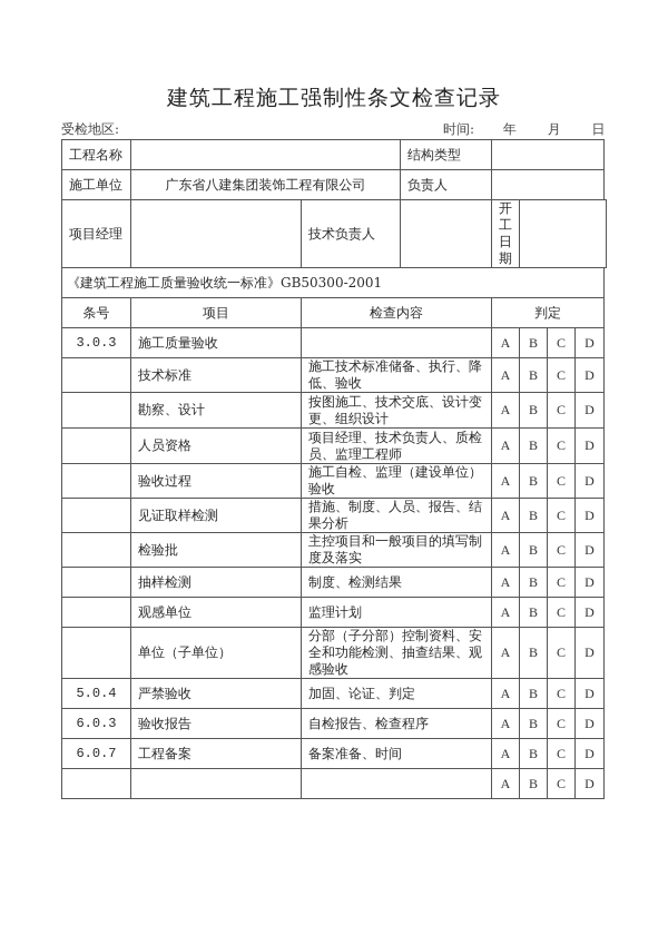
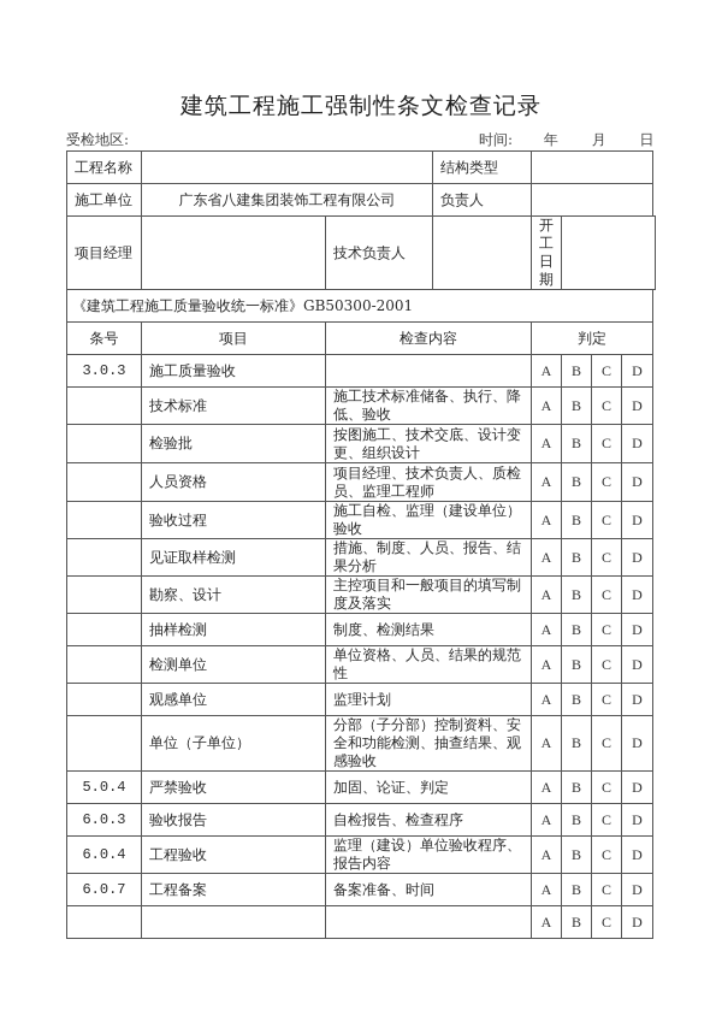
  建筑工程施工强制性条文检查记录
  受检地区:
  时间: 年 月 日
  工程名称		结构类型
  施工单位	广东省八建集团装饰工程有限公司	负责人
  项目经理		技术负责人		开工日期
  《建筑工程施工质量验收统一标准》GB50300-2001
  条号	项目	检查内容	判定
  3.0.3	施工质量验收		A	B	C	D
  	技术标准	施工技术标准储备、执行、降低、验收	A	B	C	D
- 	勘察、设计	按图施工、技术交底、设计变更、组织设计	A	B	C	D
+ 	检验批	按图施工、技术交底、设计变更、组织设计	A	B	C	D
  	人员资格	项目经理、技术负责人、质检员、监理工程师	A	B	C	D
  	验收过程	施工自检、监理（建设单位）验收	A	B	C	D
  	见证取样检测	措施、制度、人员、报告、结果分析	A	B	C	D
- 	检验批	主控项目和一般项目的填写制度及落实	A	B	C	D
+ 	勘察、设计	主控项目和一般项目的填写制度及落实	A	B	C	D
  	抽样检测	制度、检测结果	A	B	C	D
+ 	检测单位	单位资格、人员、结果的规范性	A	B	C	D
  	观感单位	监理计划	A	B	C	D
  	单位（子单位）	分部（子分部）控制资料、安全和功能检测、抽查结果、观感验收	A	B	C	D
  5.0.4	严禁验收	加固、论证、判定	A	B	C	D
  6.0.3	验收报告	自检报告、检查程序	A	B	C	D
+ 6.0.4	工程验收	监理（建设）单位验收程序、报告内容	A	B	C	D
  6.0.7	工程备案	备案准备、时间	A	B	C	D
  			A	B	C	D
